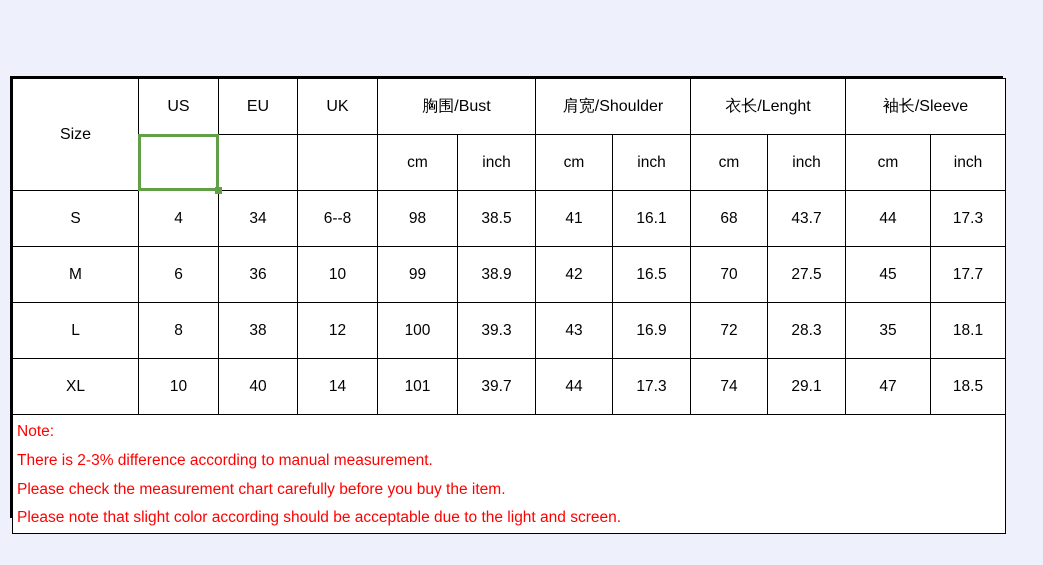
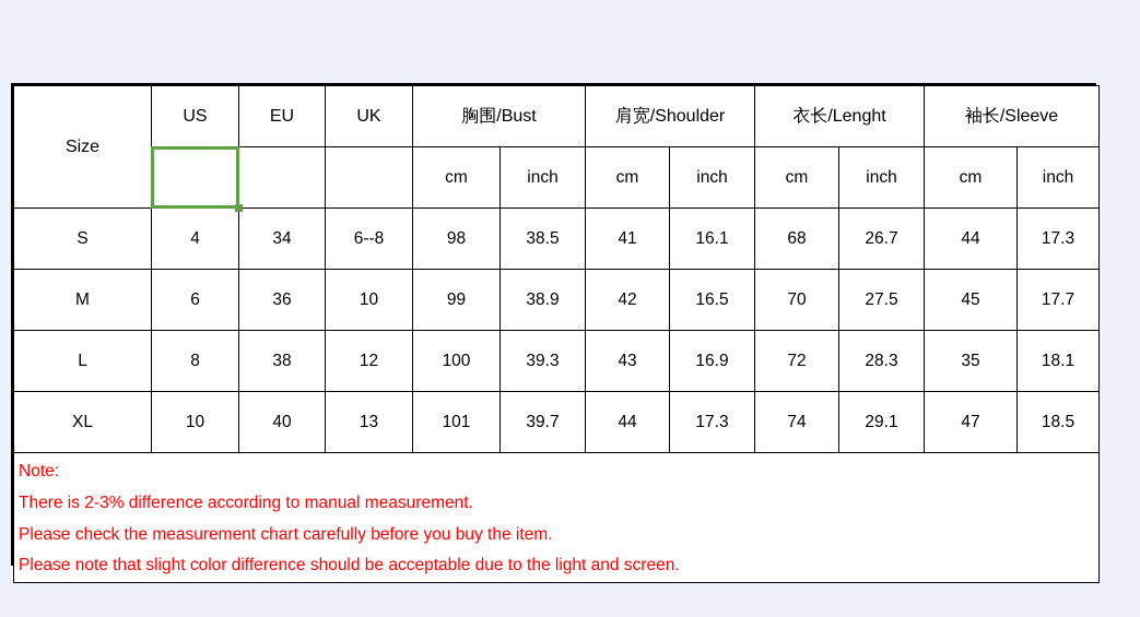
  Size	US	EU	UK	胸围/Bust	肩宽/Shoulder	衣长/Lenght	袖长/Sleeve
  			cm	inch	cm	inch	cm	inch	cm	inch
- S	4	34	6--8	98	38.5	41	16.1	68	43.7	44	17.3
+ S	4	34	6--8	98	38.5	41	16.1	68	26.7	44	17.3
  M	6	36	10	99	38.9	42	16.5	70	27.5	45	17.7
  L	8	38	12	100	39.3	43	16.9	72	28.3	35	18.1
- XL	10	40	14	101	39.7	44	17.3	74	29.1	47	18.5
+ XL	10	40	13	101	39.7	44	17.3	74	29.1	47	18.5
- Note: There is 2-3% difference according to manual measurement. Please check the measurement chart carefully before you buy the item. Please note that slight color according should be acceptable due to the light and screen.
+ Note: There is 2-3% difference according to manual measurement. Please check the measurement chart carefully before you buy the item. Please note that slight color difference should be acceptable due to the light and screen.
